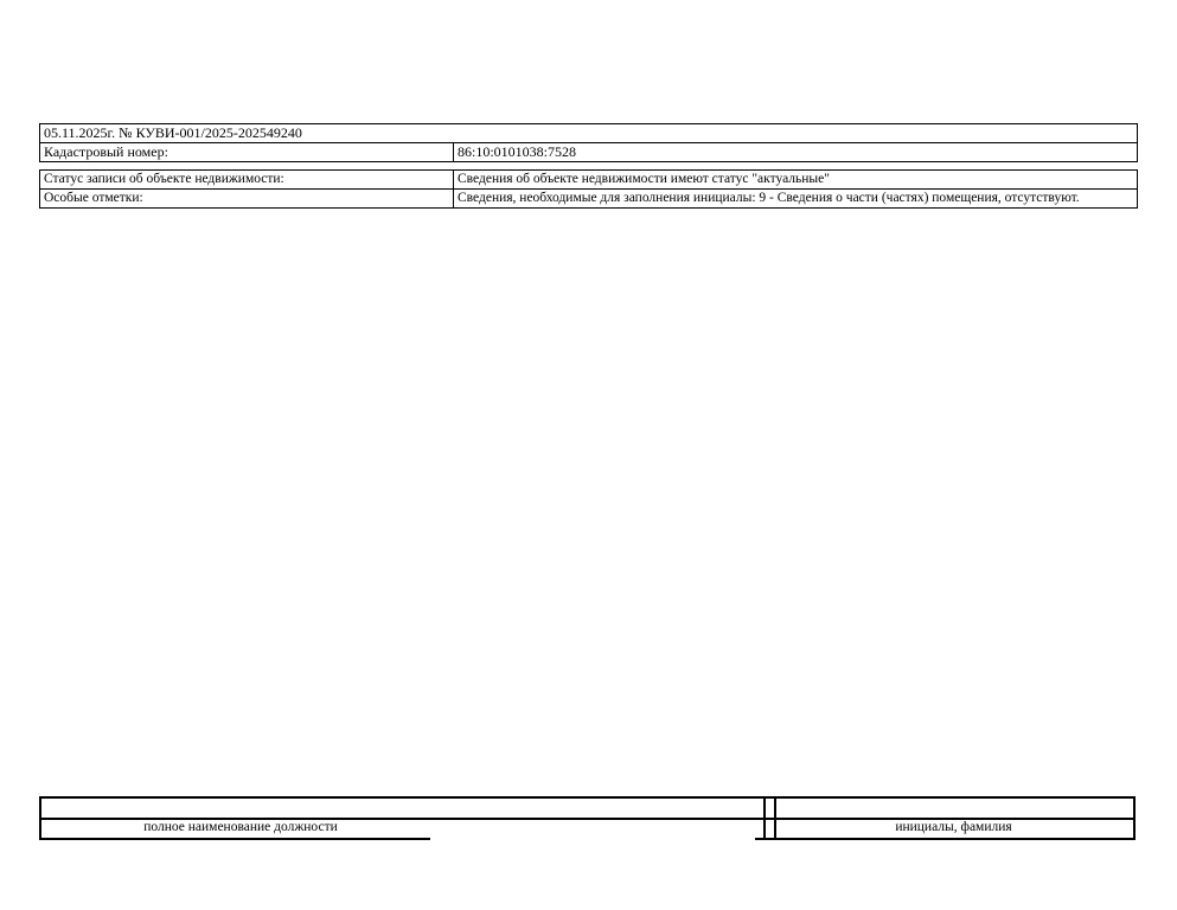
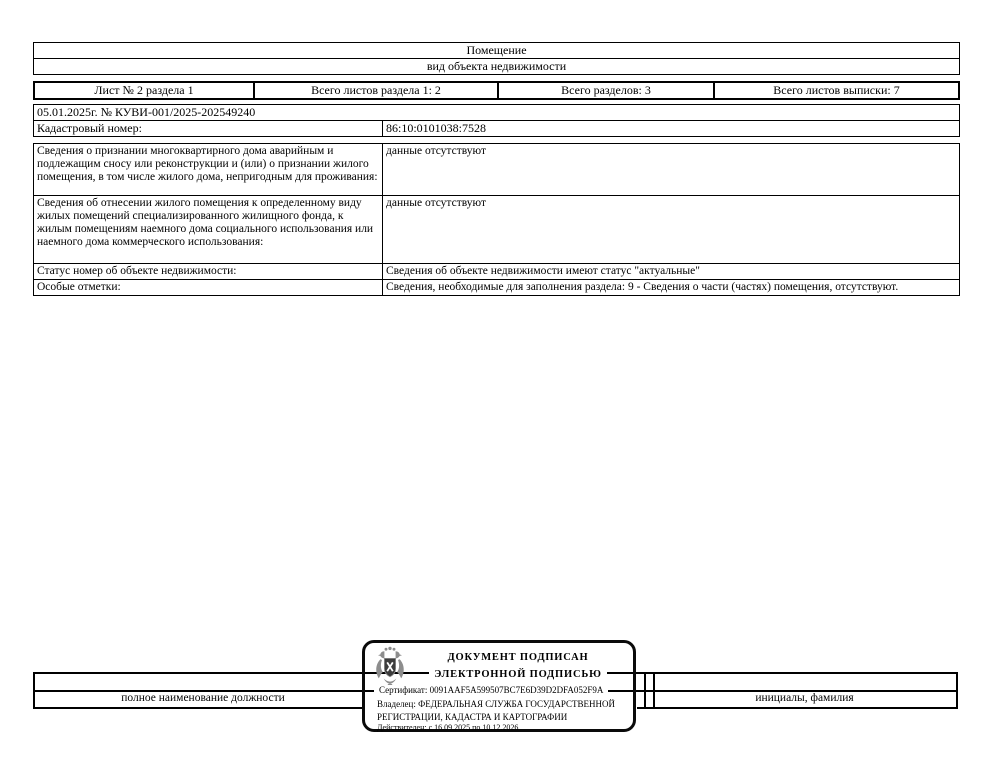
+ Помещение
+ вид объекта недвижимости
+ Лист № 2 раздела 1	Всего листов раздела 1: 2	Всего разделов: 3	Всего листов выписки: 7
- 05.11.2025г. № КУВИ-001/2025-202549240
+ 05.01.2025г. № КУВИ-001/2025-202549240
  Кадастровый номер:	86:10:0101038:7528
+ Сведения о признании многоквартирного дома аварийным и подлежащим сносу или реконструкции и (или) о признании жилого помещения, в том числе жилого дома, непригодным для проживания:	данные отсутствуют
+ Сведения об отнесении жилого помещения к определенному виду жилых помещений специализированного жилищного фонда, к жилым помещениям наемного дома социального использования или наемного дома коммерческого использования:	данные отсутствуют
- Статус записи об объекте недвижимости:	Сведения об объекте недвижимости имеют статус "актуальные"
+ Статус номер об объекте недвижимости:	Сведения об объекте недвижимости имеют статус "актуальные"
- Особые отметки:	Сведения, необходимые для заполнения инициалы: 9 - Сведения о части (частях) помещения, отсутствуют.
+ Особые отметки:	Сведения, необходимые для заполнения раздела: 9 - Сведения о части (частях) помещения, отсутствуют.
  полное наименование должности
  инициалы, фамилия
+ ДОКУМЕНТ ПОДПИСАН
+ ЭЛЕКТРОННОЙ ПОДПИСЬЮ
+ Сертификат: 0091AAF5A599507BC7E6D39D2DFA052F9A
+ Владелец: ФЕДЕРАЛЬНАЯ СЛУЖБА ГОСУДАРСТВЕННОЙ РЕГИСТРАЦИИ, КАДАСТРА И КАРТОГРАФИИ
+ Действителен: с 16.09.2025 по 10.12.2026
